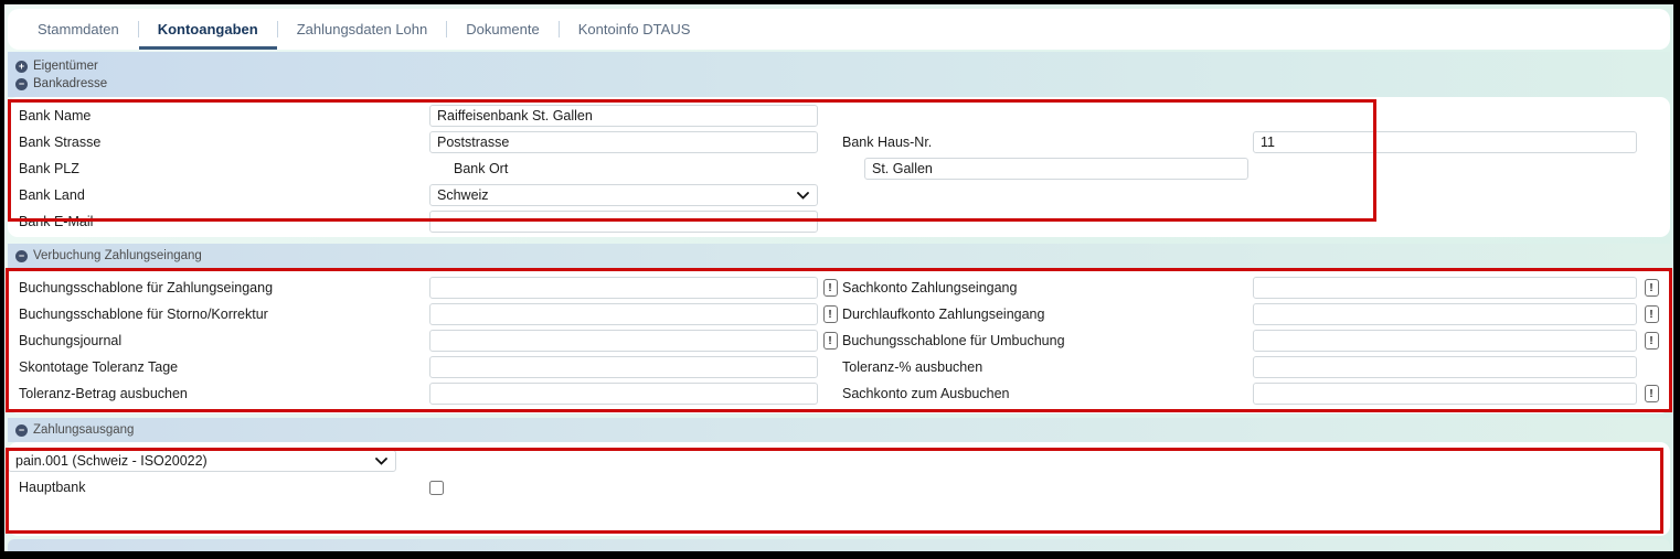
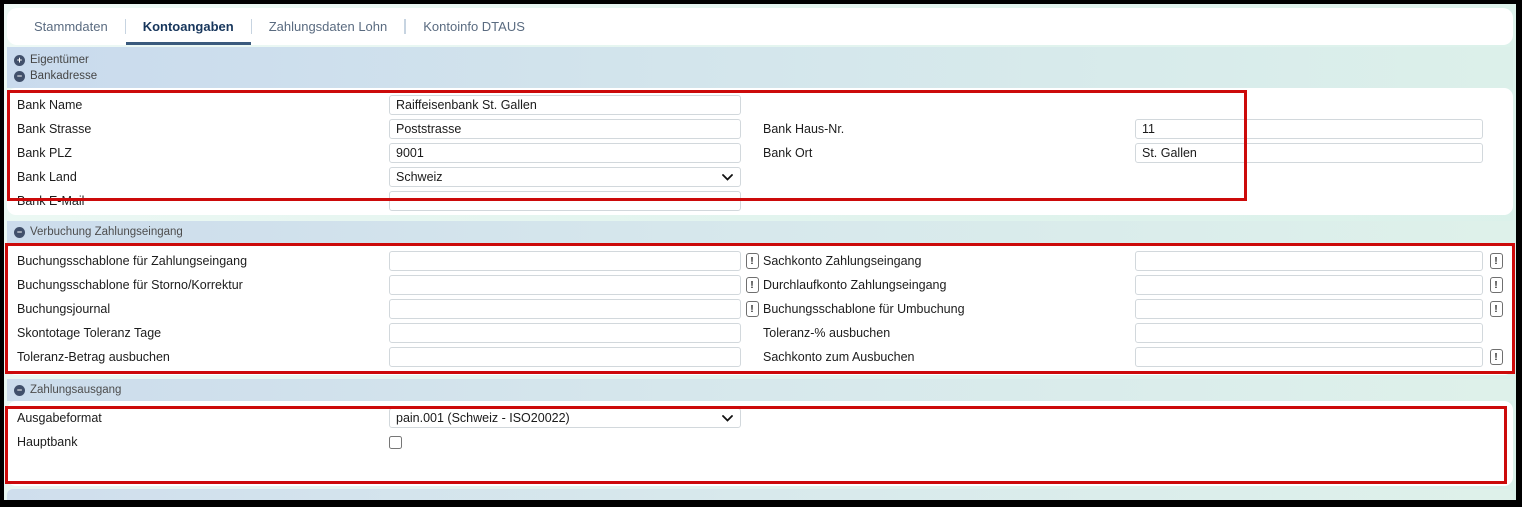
  Stammdaten
  Kontoangaben
  Zahlungsdaten Lohn
- Dokumente
  Kontoinfo DTAUS
  +
  Eigentümer
  −
  Bankadresse
  Bank Name
  Raiffeisenbank St. Gallen
  Bank Strasse
  Poststrasse
  Bank Haus-Nr.
  11
  Bank PLZ
+ 9001
  Bank Ort
  St. Gallen
  Bank Land
  Schweiz
  Bank E-Mail
  −
  Verbuchung Zahlungseingang
  Buchungsschablone für Zahlungseingang
  !
  Sachkonto Zahlungseingang
  !
  Buchungsschablone für Storno/Korrektur
  !
  Durchlaufkonto Zahlungseingang
  !
  Buchungsjournal
  !
  Buchungsschablone für Umbuchung
  !
  Skontotage Toleranz Tage
  Toleranz-% ausbuchen
  Toleranz-Betrag ausbuchen
  Sachkonto zum Ausbuchen
  !
  −
  Zahlungsausgang
+ Ausgabeformat
  pain.001 (Schweiz - ISO20022)
  Hauptbank
